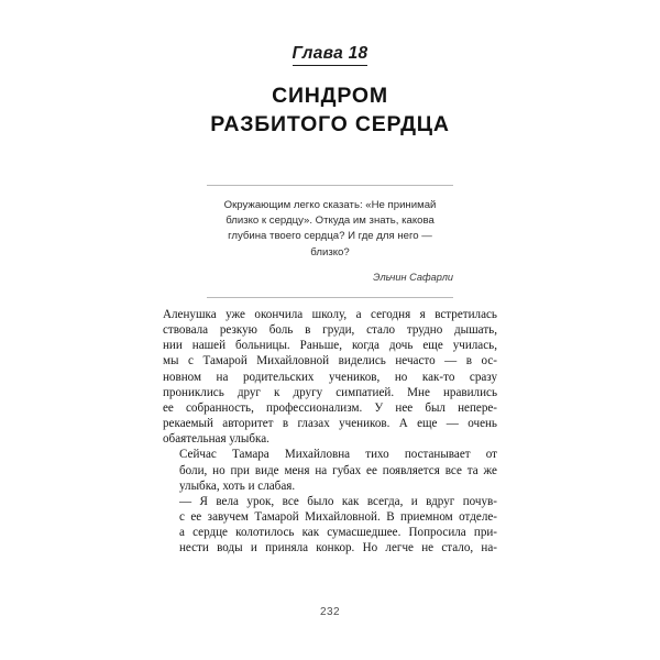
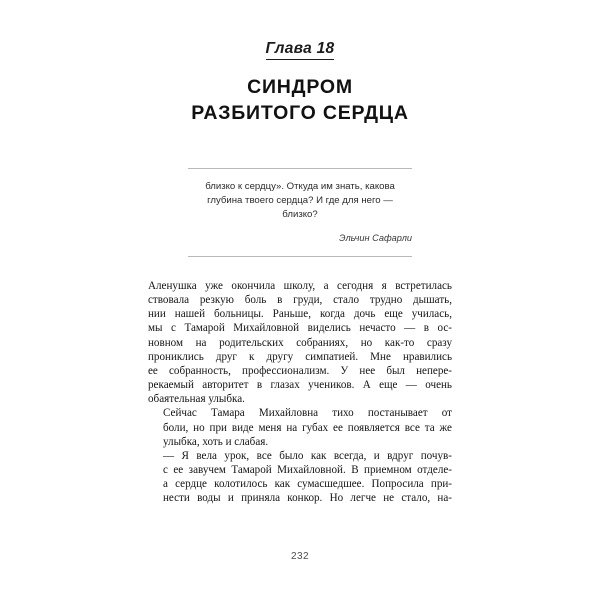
  Глава 18
  СИНДРОМ
  РАЗБИТОГО СЕРДЦА
- Окружающим легко сказать: «Не принимай
  близко к сердцу». Откуда им знать, какова
  глубина твоего сердца? И где для него —
  близко?
  Эльчин Сафарли
  Аленушка уже окончила школу, а сегодня я встретилась
  ствовала резкую боль в груди, стало трудно дышать,
  нии нашей больницы. Раньше, когда дочь еще училась,
  мы с Тамарой Михайловной виделись нечасто — в ос-
- новном на родительских учеников, но как-то сразу
+ новном на родительских собраниях, но как-то сразу
  прониклись друг к другу симпатией. Мне нравились
  ее собранность, профессионализм. У нее был непере-
  рекаемый авторитет в глазах учеников. А еще — очень
  обаятельная улыбка.
  Сейчас Тамара Михайловна тихо постанывает от
  боли, но при виде меня на губах ее появляется все та же
  улыбка, хоть и слабая.
  — Я вела урок, все было как всегда, и вдруг почув-
  с ее завучем Тамарой Михайловной. В приемном отделе-
  а сердце колотилось как сумасшедшее. Попросила при-
  нести воды и приняла конкор. Но легче не стало, на-
  232
